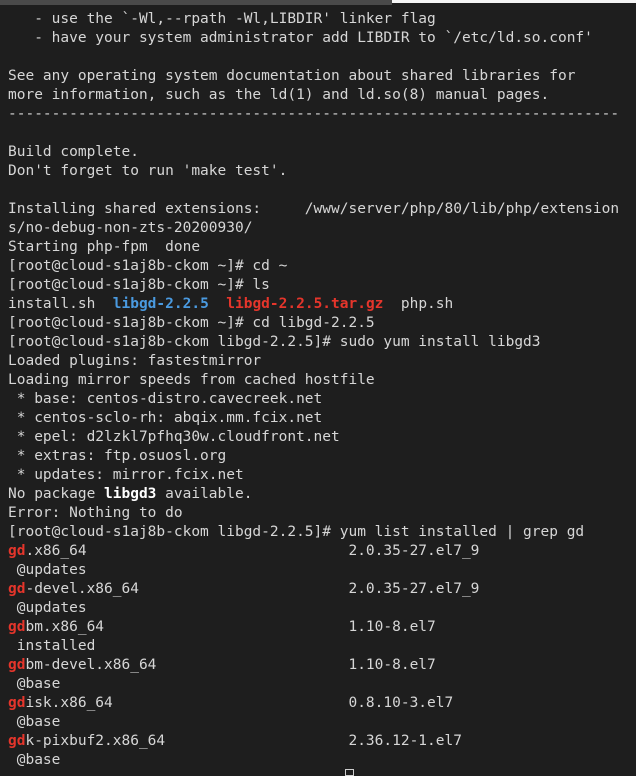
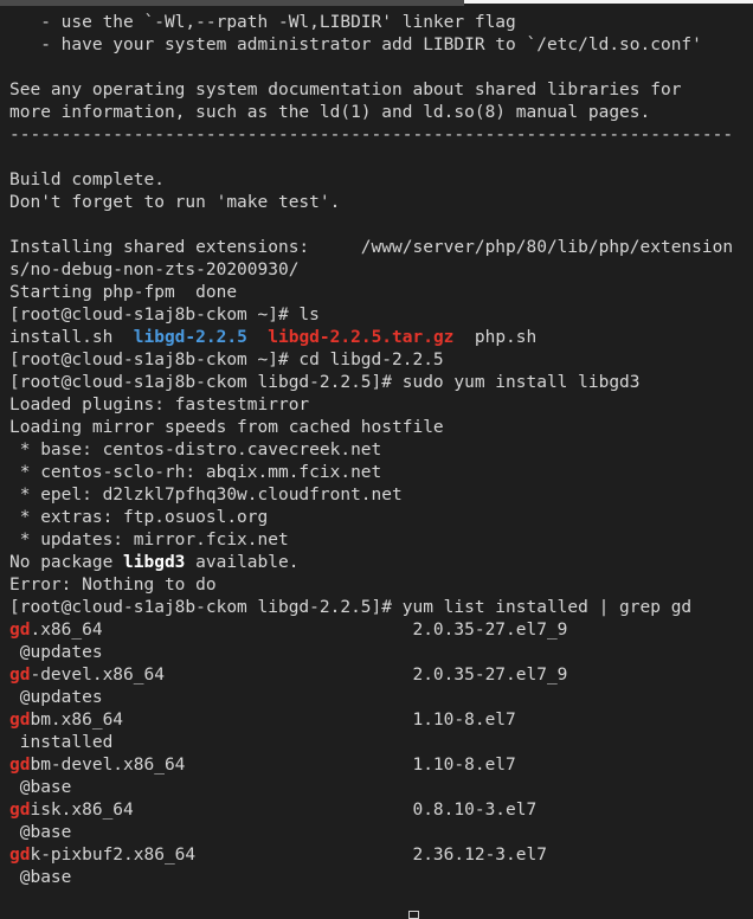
  - use the `-Wl,--rpath -Wl,LIBDIR' linker flag
  - have your system administrator add LIBDIR to `/etc/ld.so.conf'
  See any operating system documentation about shared libraries for
  more information, such as the ld(1) and ld.so(8) manual pages.
  ----------------------------------------------------------------------
  Build complete.
  Don't forget to run 'make test'.
  Installing shared extensions: /www/server/php/80/lib/php/extension
  s/no-debug-non-zts-20200930/
  Starting php-fpm done
- [root@cloud-s1aj8b-ckom ~]# cd ~
  [root@cloud-s1aj8b-ckom ~]# ls
  install.sh libgd-2.2.5 libgd-2.2.5.tar.gz php.sh
  [root@cloud-s1aj8b-ckom ~]# cd libgd-2.2.5
  [root@cloud-s1aj8b-ckom libgd-2.2.5]# sudo yum install libgd3
  Loaded plugins: fastestmirror
  Loading mirror speeds from cached hostfile
  * base: centos-distro.cavecreek.net
  * centos-sclo-rh: abqix.mm.fcix.net
  * epel: d2lzkl7pfhq30w.cloudfront.net
  * extras: ftp.osuosl.org
  * updates: mirror.fcix.net
  No package libgd3 available.
  Error: Nothing to do
  [root@cloud-s1aj8b-ckom libgd-2.2.5]# yum list installed | grep gd
  gd.x86_64 2.0.35-27.el7_9
  @updates
  gd-devel.x86_64 2.0.35-27.el7_9
  @updates
  gdbm.x86_64 1.10-8.el7
  installed
  gdbm-devel.x86_64 1.10-8.el7
  @base
  gdisk.x86_64 0.8.10-3.el7
  @base
- gdk-pixbuf2.x86_64 2.36.12-1.el7
+ gdk-pixbuf2.x86_64 2.36.12-3.el7
  @base
